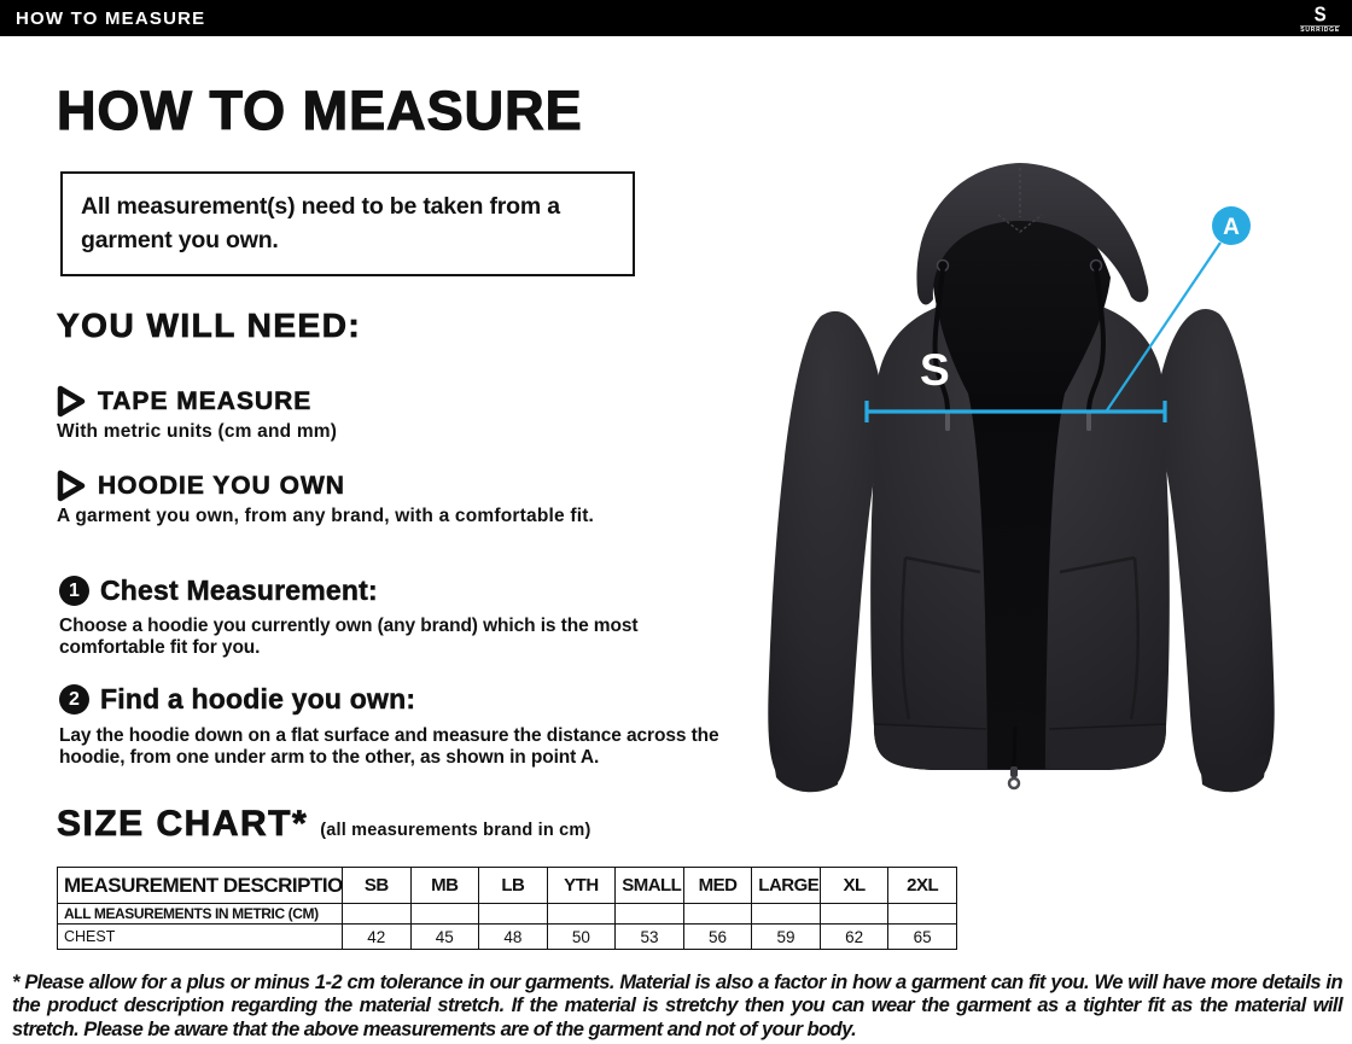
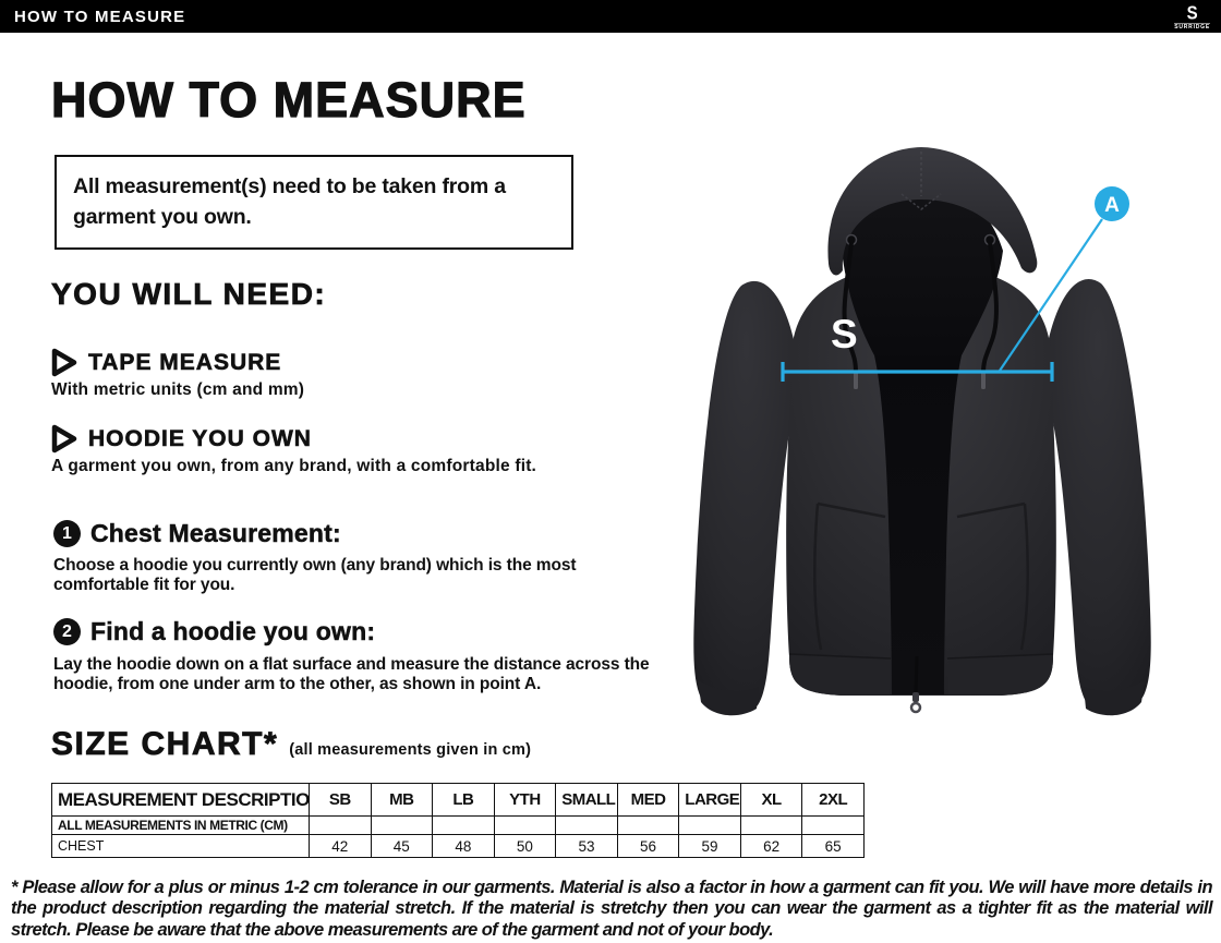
  HOW TO MEASURE
  S
  HOW TO MEASURE
  All measurement(s) need to be taken from a garment you own.
  YOU WILL NEED:
  TAPE MEASURE
  With metric units (cm and mm)
  HOODIE YOU OWN
  A garment you own, from any brand, with a comfortable fit.
  1
  Chest Measurement:
  Choose a hoodie you currently own (any brand) which is the most comfortable fit for you.
  2
  Find a hoodie you own:
  Lay the hoodie down on a flat surface and measure the distance across the hoodie, from one under arm to the other, as shown in point A.
  SIZE CHART*
- (all measurements brand in cm)
+ (all measurements given in cm)
  MEASUREMENT DESCRIPTIO	SB	MB	LB	YTH	SMALL	MED	LARGE	XL	2XL
  ALL MEASUREMENTS IN METRIC (CM)
  CHEST	42	45	48	50	53	56	59	62	65
  * Please allow for a plus or minus 1-2 cm tolerance in our garments. Material is also a factor in how a garment can fit you. We will have more details in the product description regarding the material stretch. If the material is stretchy then you can wear the garment as a tighter fit as the material will stretch. Please be aware that the above measurements are of the garment and not of your body.
  S
  A
